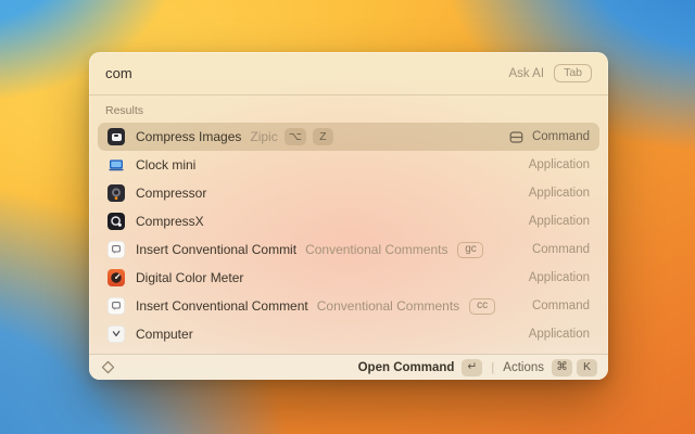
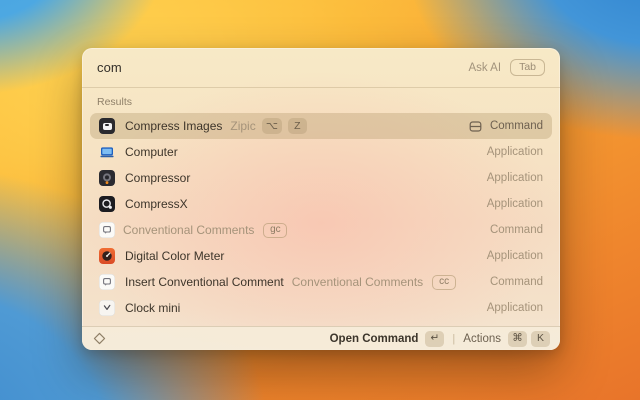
  com
  Ask AI
  Tab
  Results
  Compress Images
  Zipic
  ⌥
  Z
  Command
- Clock mini
+ Computer
  Application
  Compressor
  Application
  CompressX
  Application
- Insert Conventional Commit
  Conventional Comments
  gc
  Command
  Digital Color Meter
  Application
  Insert Conventional Comment
  Conventional Comments
  cc
  Command
- Computer
+ Clock mini
  Application
  Open Command
  ↵
  |
  Actions
  ⌘
  K
